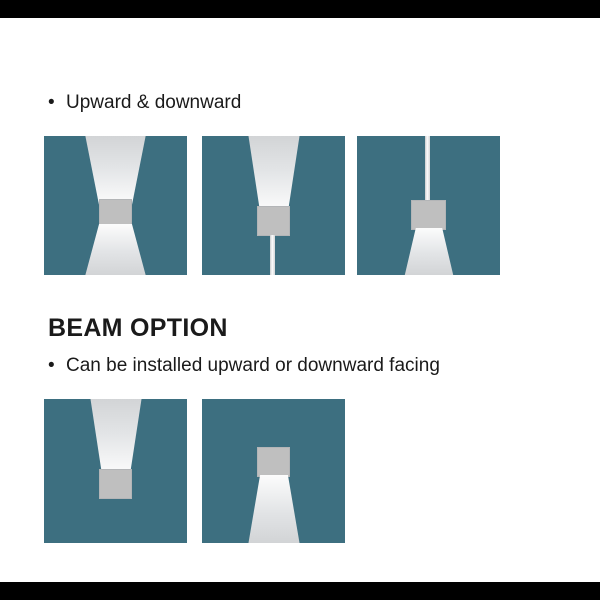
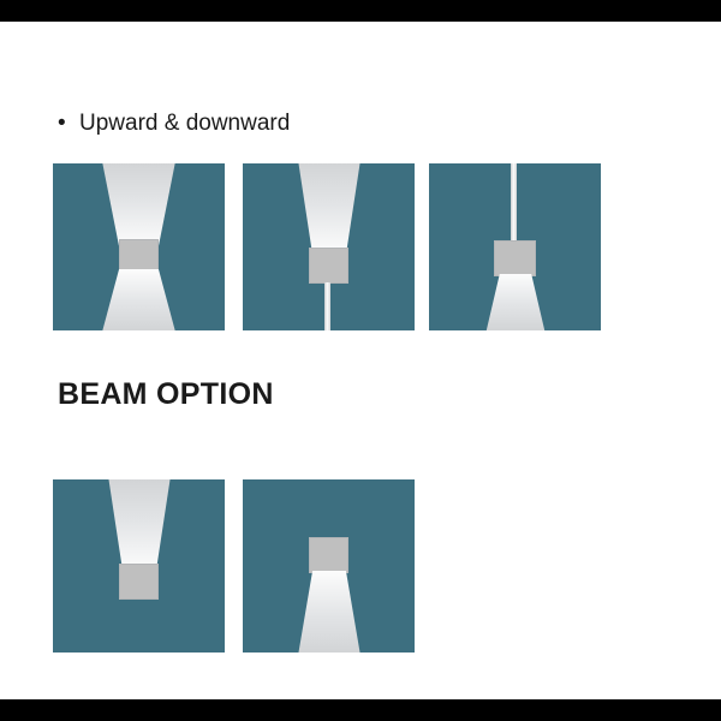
  • Upward & downward
  BEAM OPTION
- • Can be installed upward or downward facing
